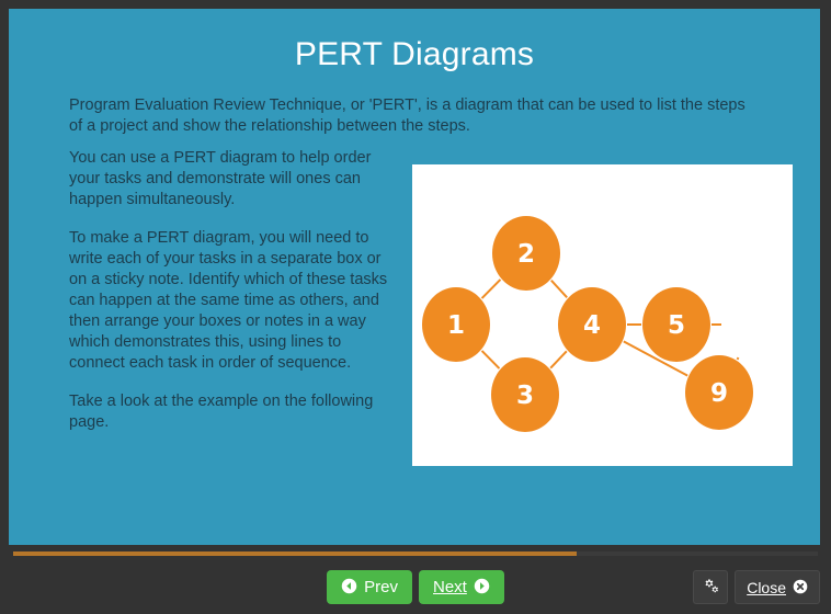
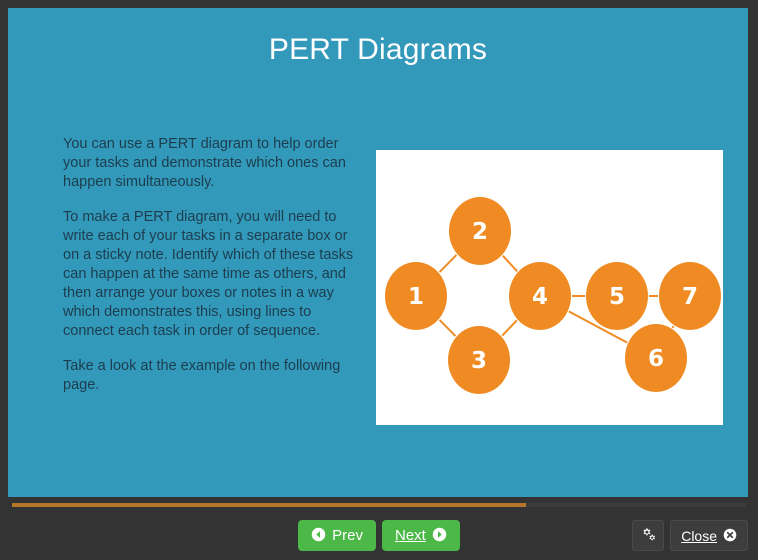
  PERT Diagrams
- Program Evaluation Review Technique, or 'PERT', is a diagram that can be used to list the steps of a project and show the relationship between the steps.
- You can use a PERT diagram to help order your tasks and demonstrate will ones can happen simultaneously.
+ You can use a PERT diagram to help order your tasks and demonstrate which ones can happen simultaneously.
  To make a PERT diagram, you will need to write each of your tasks in a separate box or on a sticky note. Identify which of these tasks can happen at the same time as others, and then arrange your boxes or notes in a way which demonstrates this, using lines to connect each task in order of sequence.
  Take a look at the example on the following page.
  1
  2
  3
  4
  5
- 9
+ 6
+ 7
  Prev
  Next
  Close
